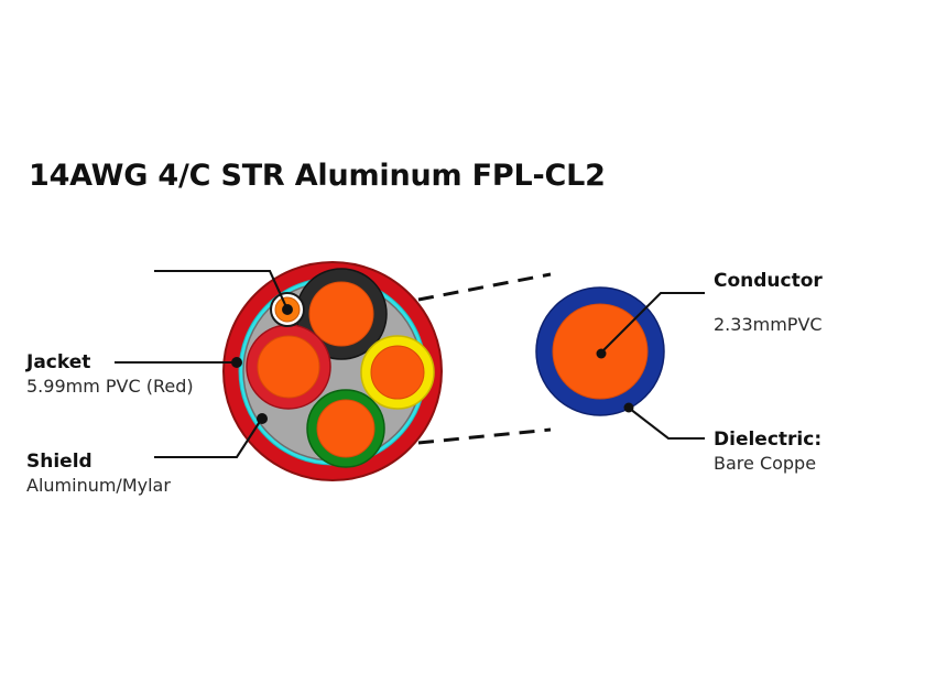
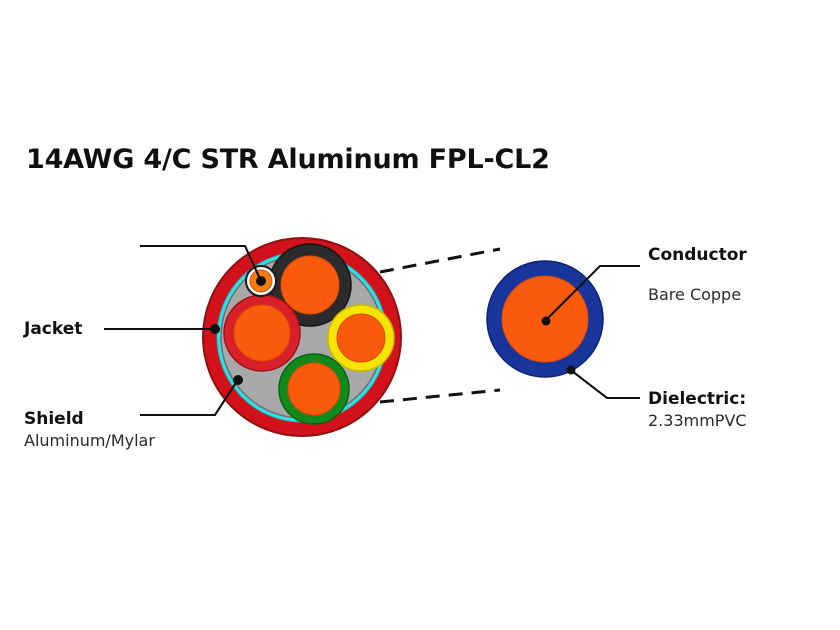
  14AWG 4/C STR Aluminum FPL-CL2
  Jacket
- 5.99mm PVC (Red)
  Shield
  Aluminum/Mylar
  Conductor
- 2.33mmPVC
+ Bare Coppe
  Dielectric:
- Bare Coppe
+ 2.33mmPVC
